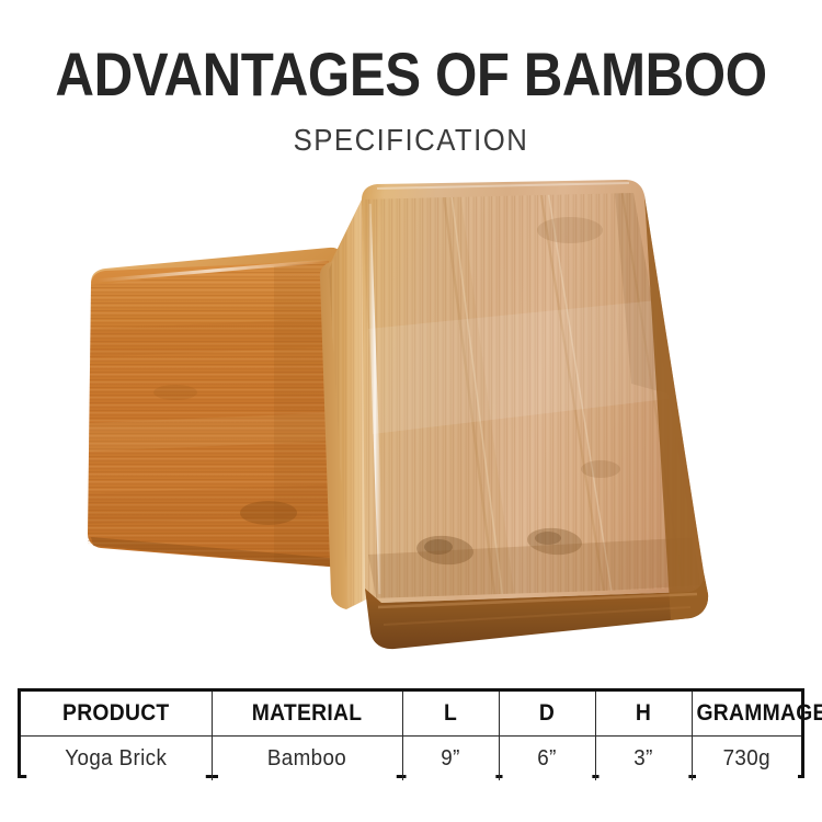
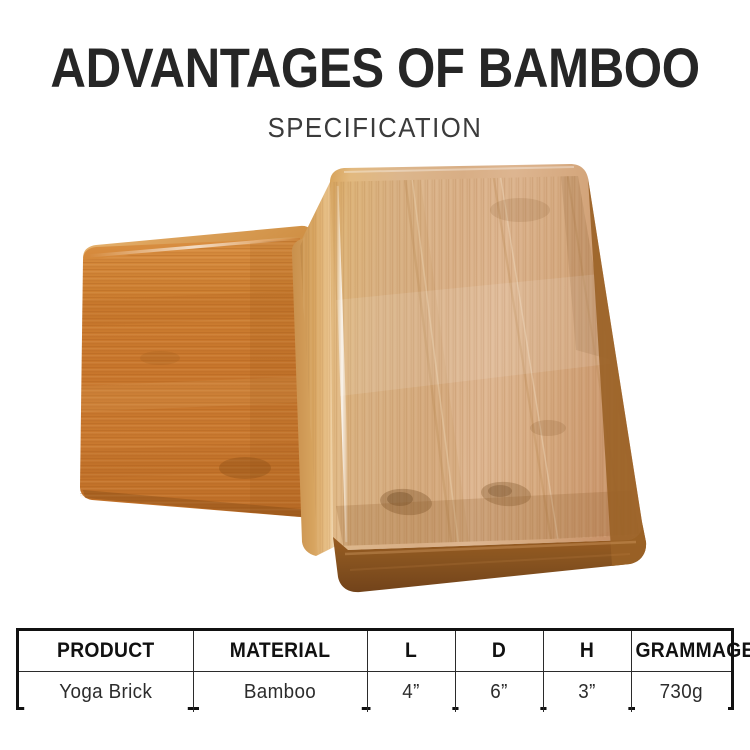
  ADVANTAGES OF BAMBOO
  SPECIFICATION
  PRODUCT	MATERIAL	L	D	H	GRAMMAGE
- Yoga Brick	Bamboo	9”	6”	3”	730g
+ Yoga Brick	Bamboo	4”	6”	3”	730g
